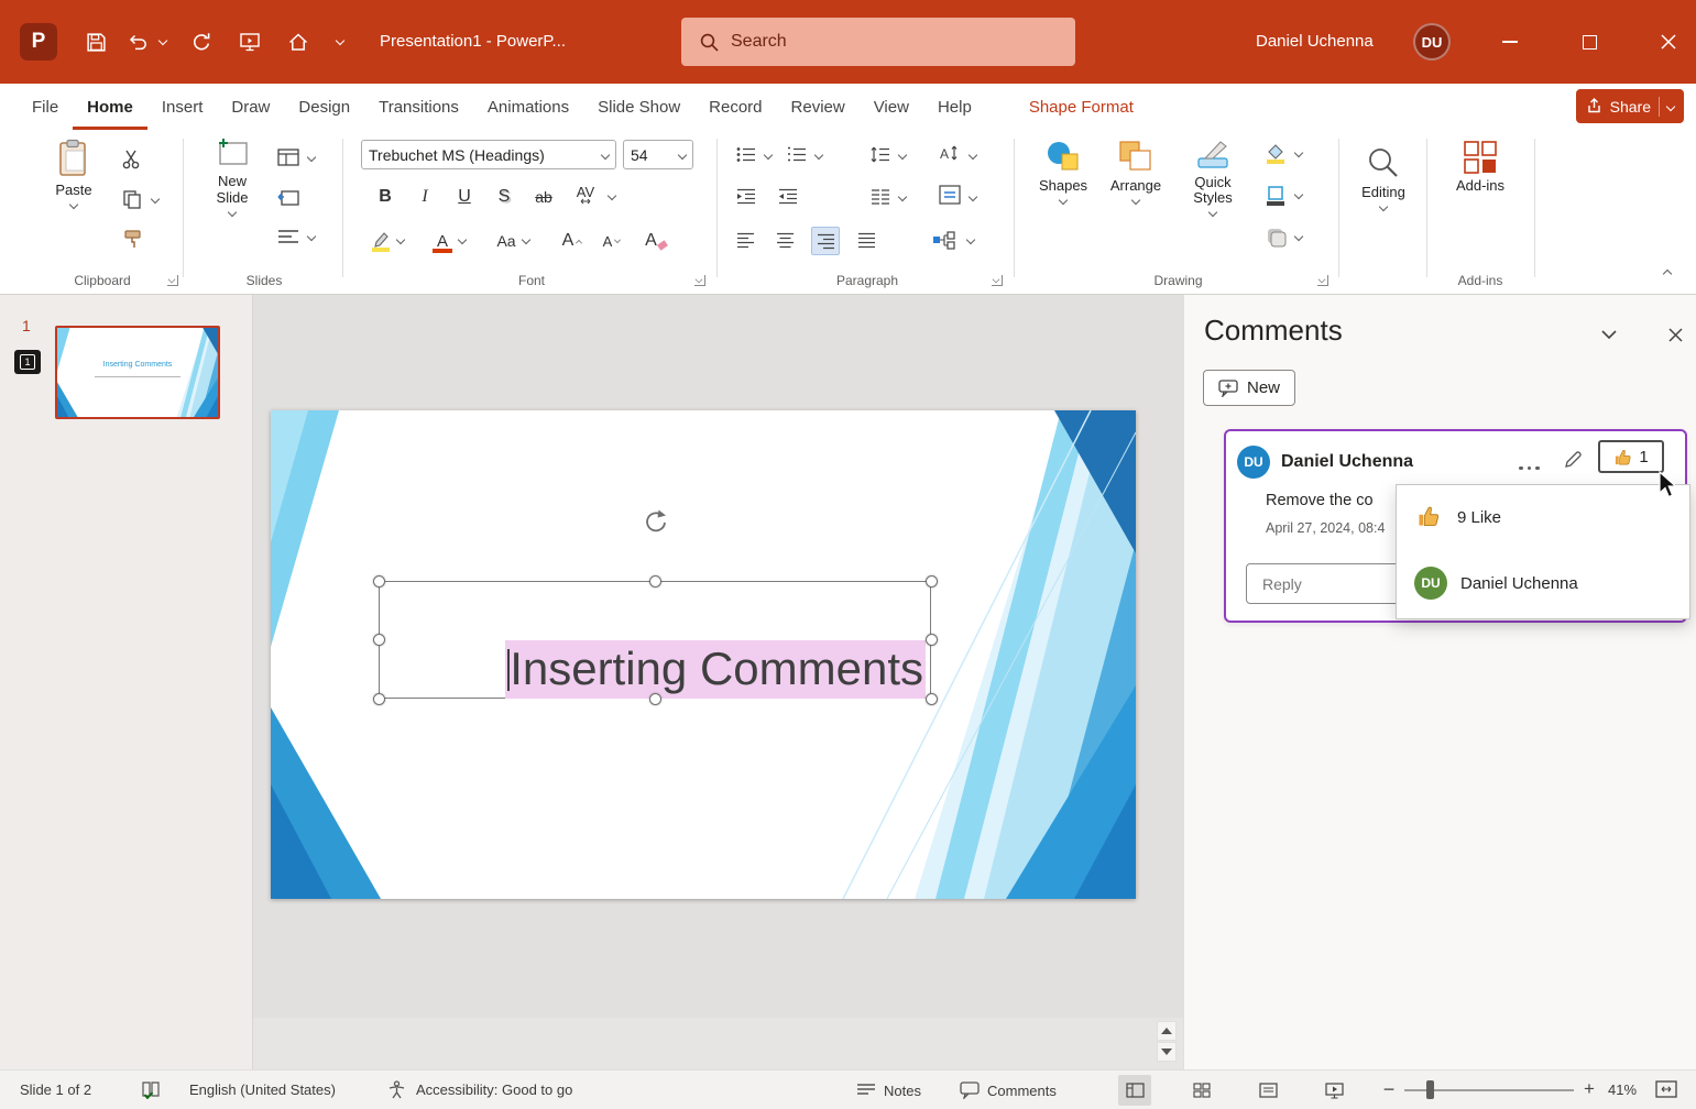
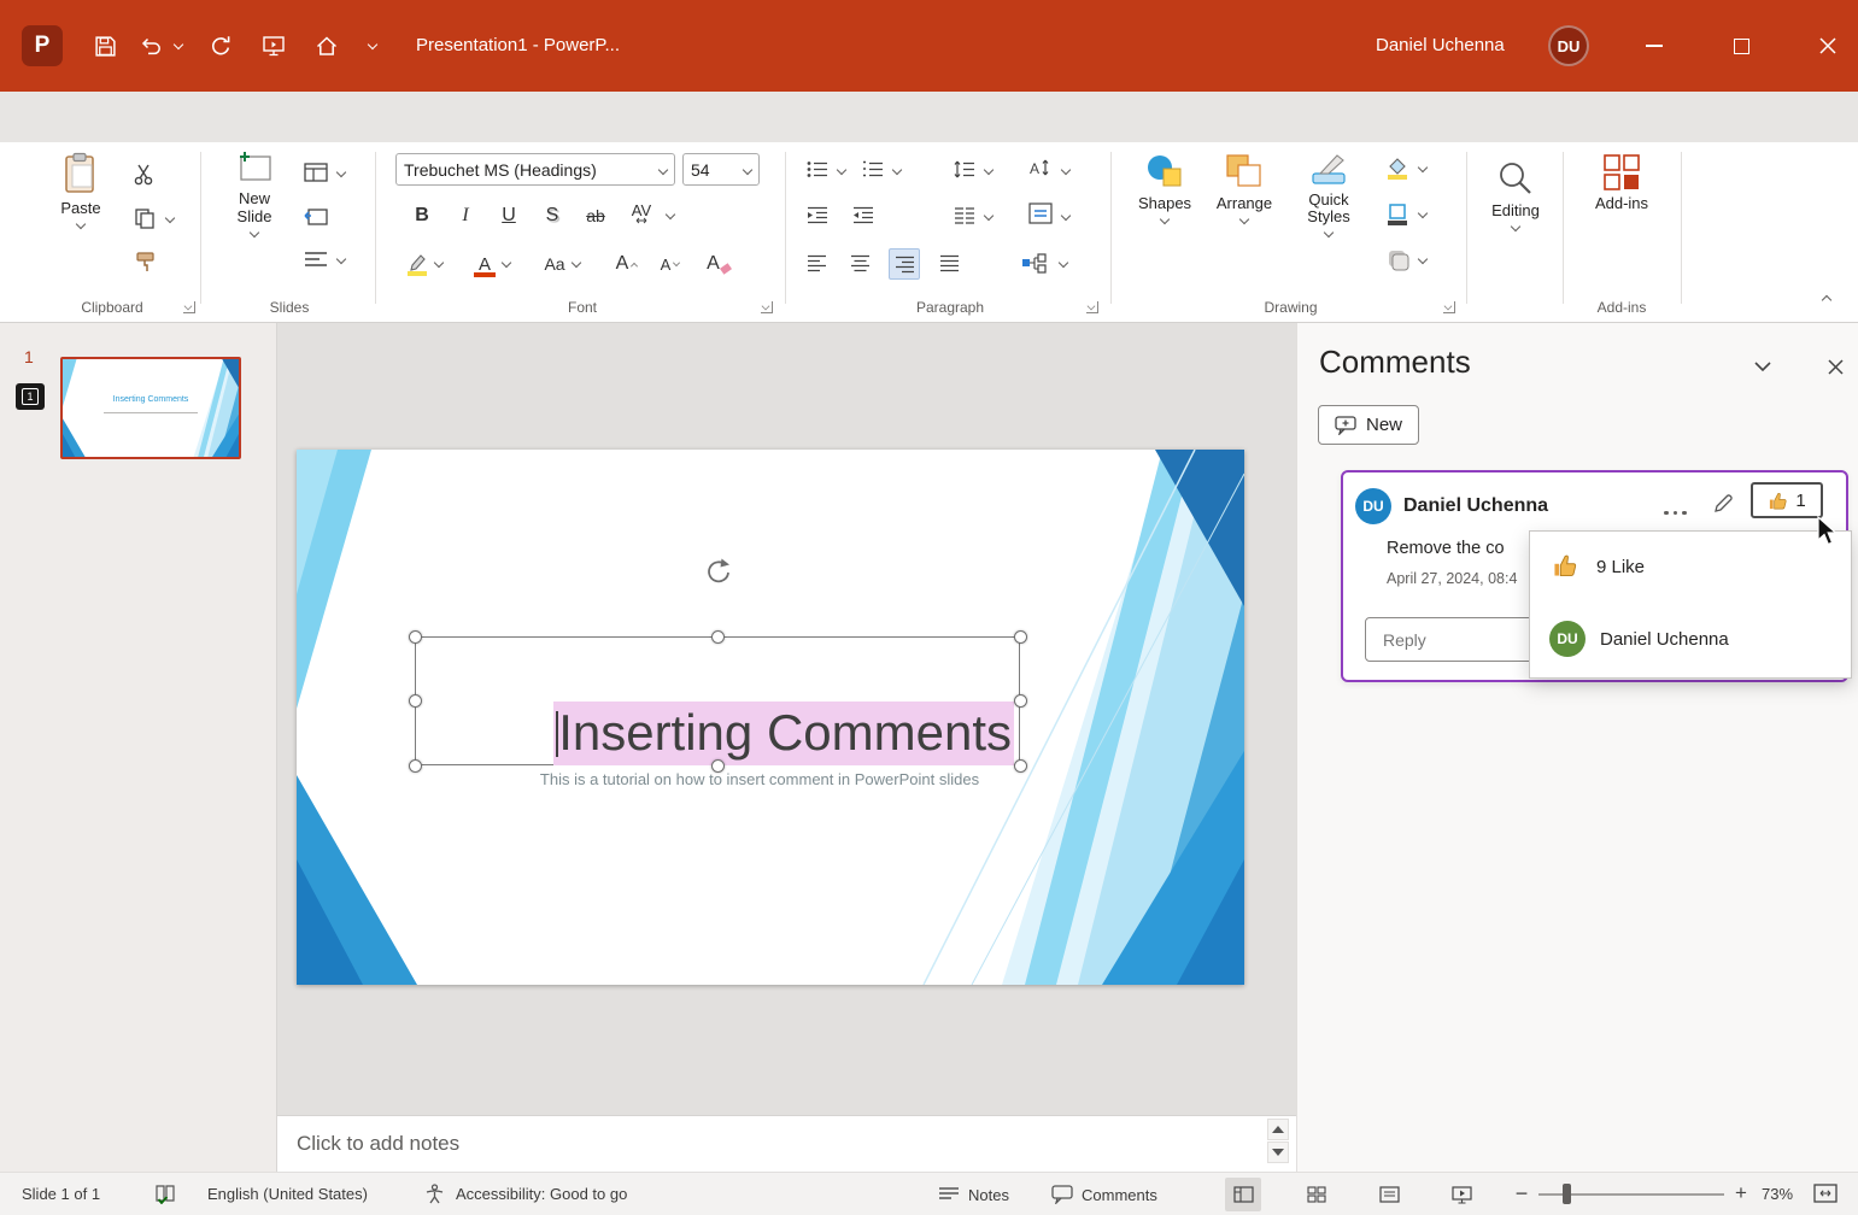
  P
  Presentation1 - PowerP...
- Search
  Daniel Uchenna
  DU
- File
- Home
- Insert
- Draw
- Design
- Transitions
- Animations
- Slide Show
- Record
- Review
- View
- Help
- Shape Format
- Share
  Paste
  Clipboard
  New Slide
  Slides
  Trebuchet MS (Headings)
  54
  B
  I
  U
  S
  ab
  AV
  A
  Aa
  A
  A
  A
  Font
  A
  Paragraph
  Shapes
  Arrange
  Quick Styles
  Drawing
  Editing
  Add-ins
  Add-ins
  1
  1
  Inserting Comments
+ This is a tutorial on how to insert comment in PowerPoint slides
+ Click to add notes
  Comments
  New
  DU
  Daniel Uchenna
  1
  Remove the co
  April 27, 2024, 08:4
  Reply
  9 Like
  DU
  Daniel Uchenna
- Slide 1 of 2
+ Slide 1 of 1
  English (United States)
  Accessibility: Good to go
  Notes
  Comments
  −
  +
- 41%
+ 73%
